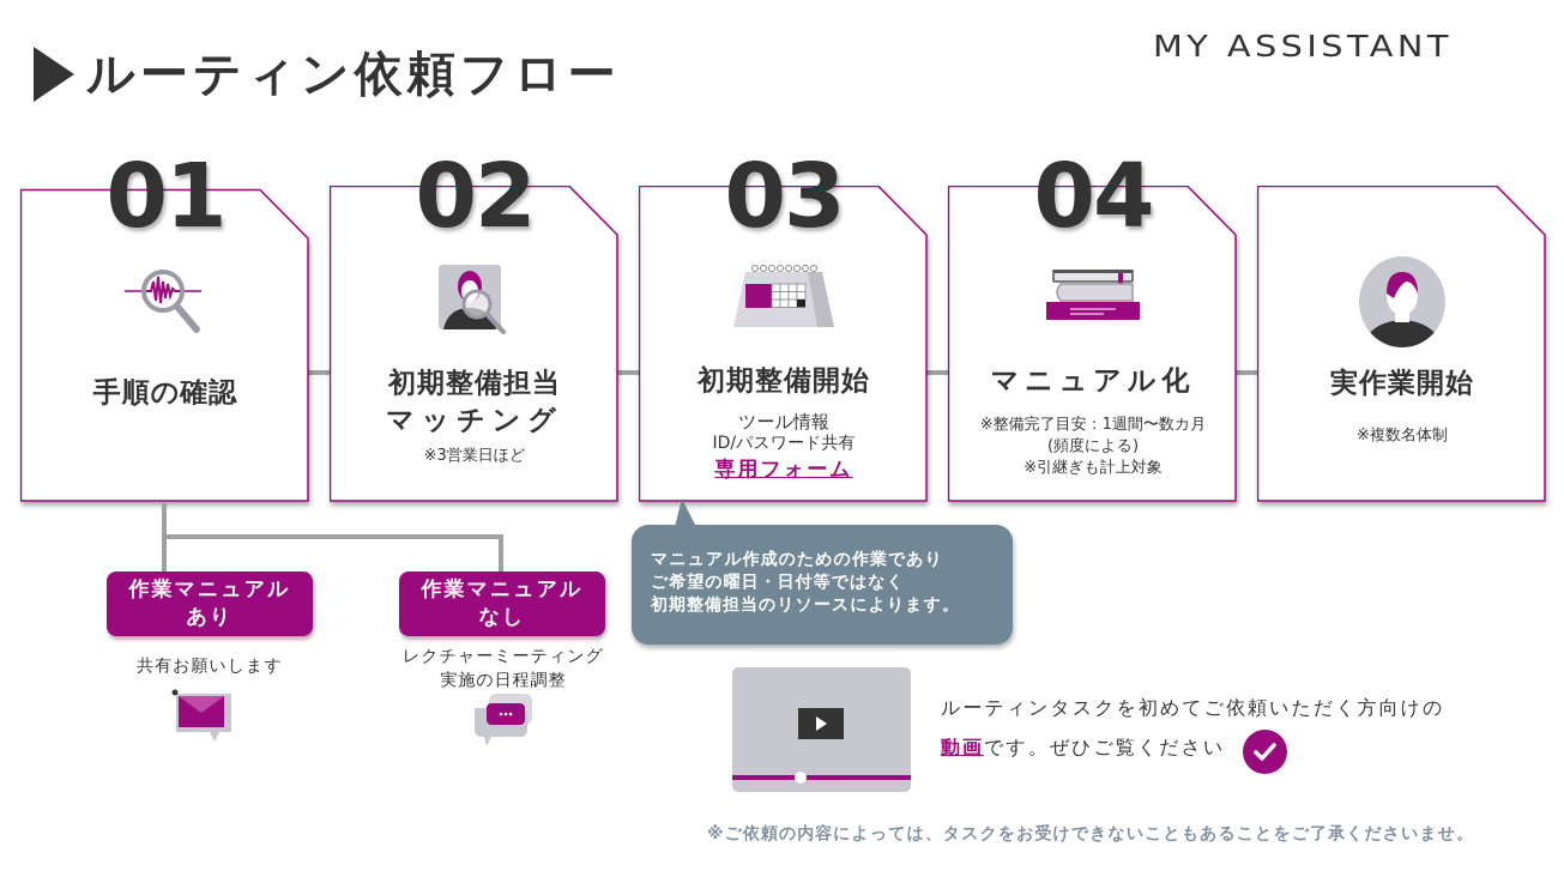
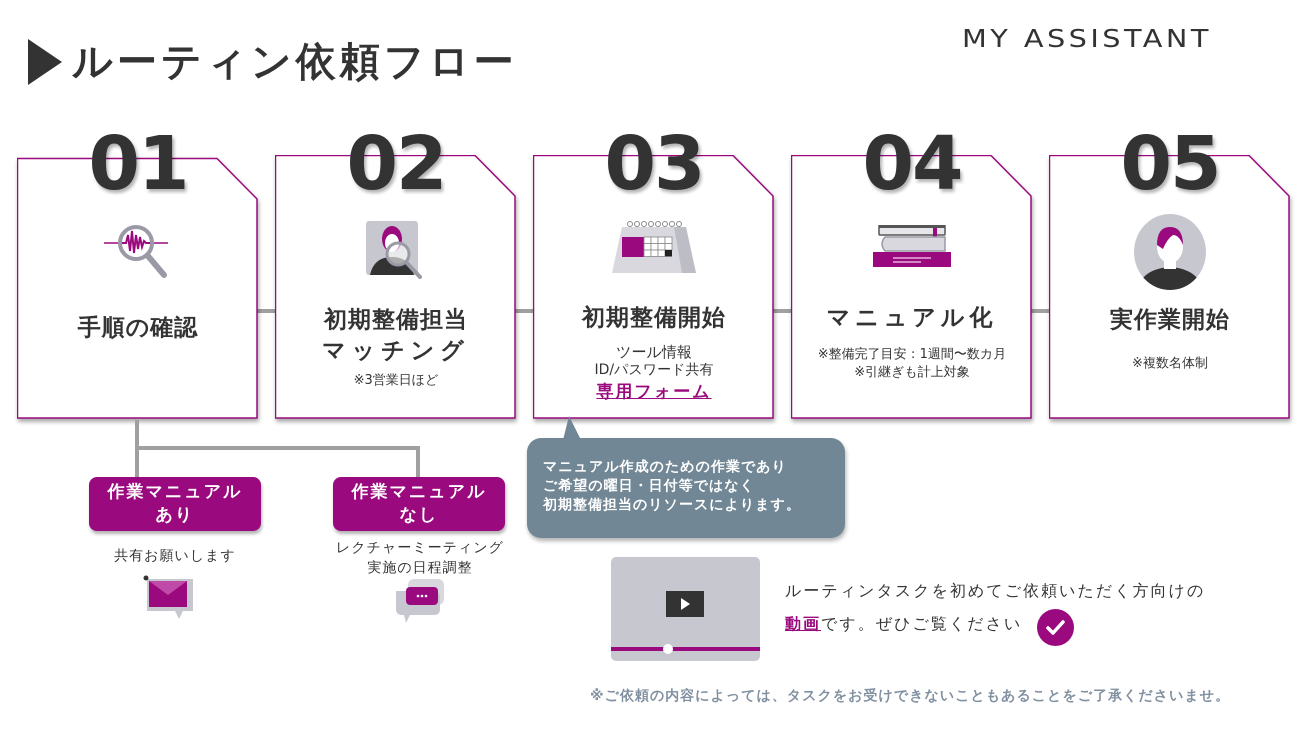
  ルーティン依頼フロー
  MY ASSISTANT
  01
  手順の確認
  02
  初期整備担当
  マッチング
  ※3営業日ほど
  03
  初期整備開始
  ツール情報
  ID/パスワード共有
  専用フォーム
  04
  マニュアル化
  ※整備完了目安：1週間〜数カ月
- (頻度による)
  ※引継ぎも計上対象
+ 05
  実作業開始
  ※複数名体制
  作業マニュアル
  あり
  共有お願いします
  作業マニュアル
  なし
  レクチャーミーティング
  実施の日程調整
  マニュアル作成のための作業であり
  ご希望の曜日・日付等ではなく
  初期整備担当のリソースによります。
  ルーティンタスクを初めてご依頼いただく方向けの
  動画です。ぜひご覧ください
  ※ご依頼の内容によっては、タスクをお受けできないこともあることをご了承くださいませ。
